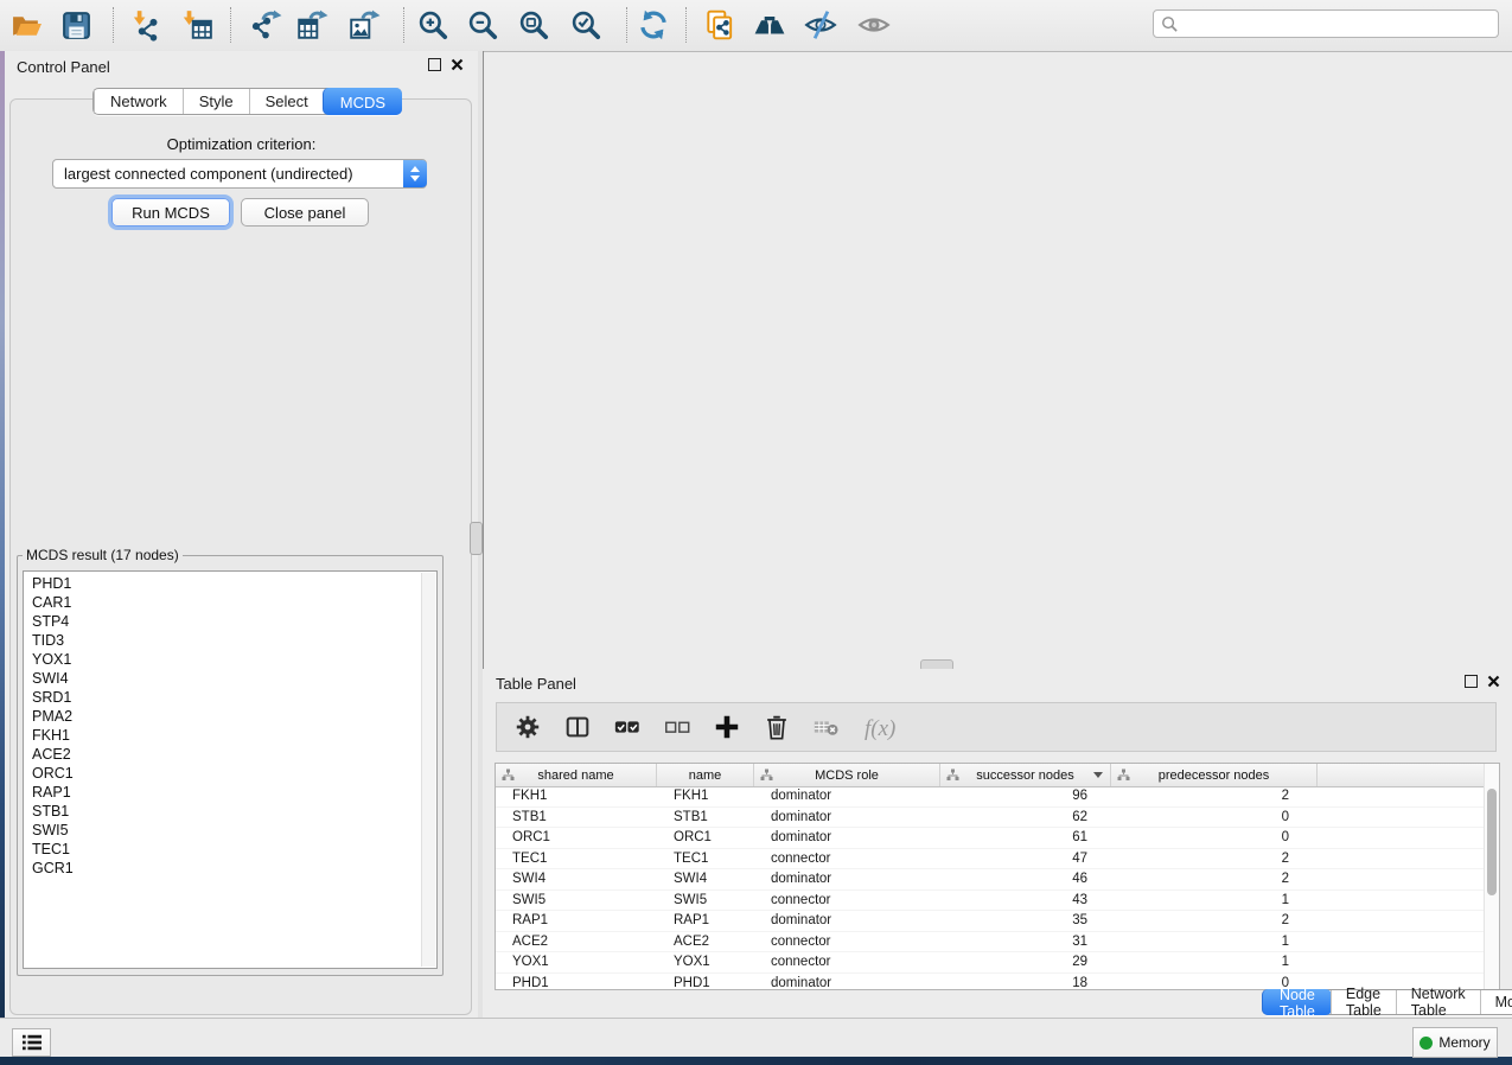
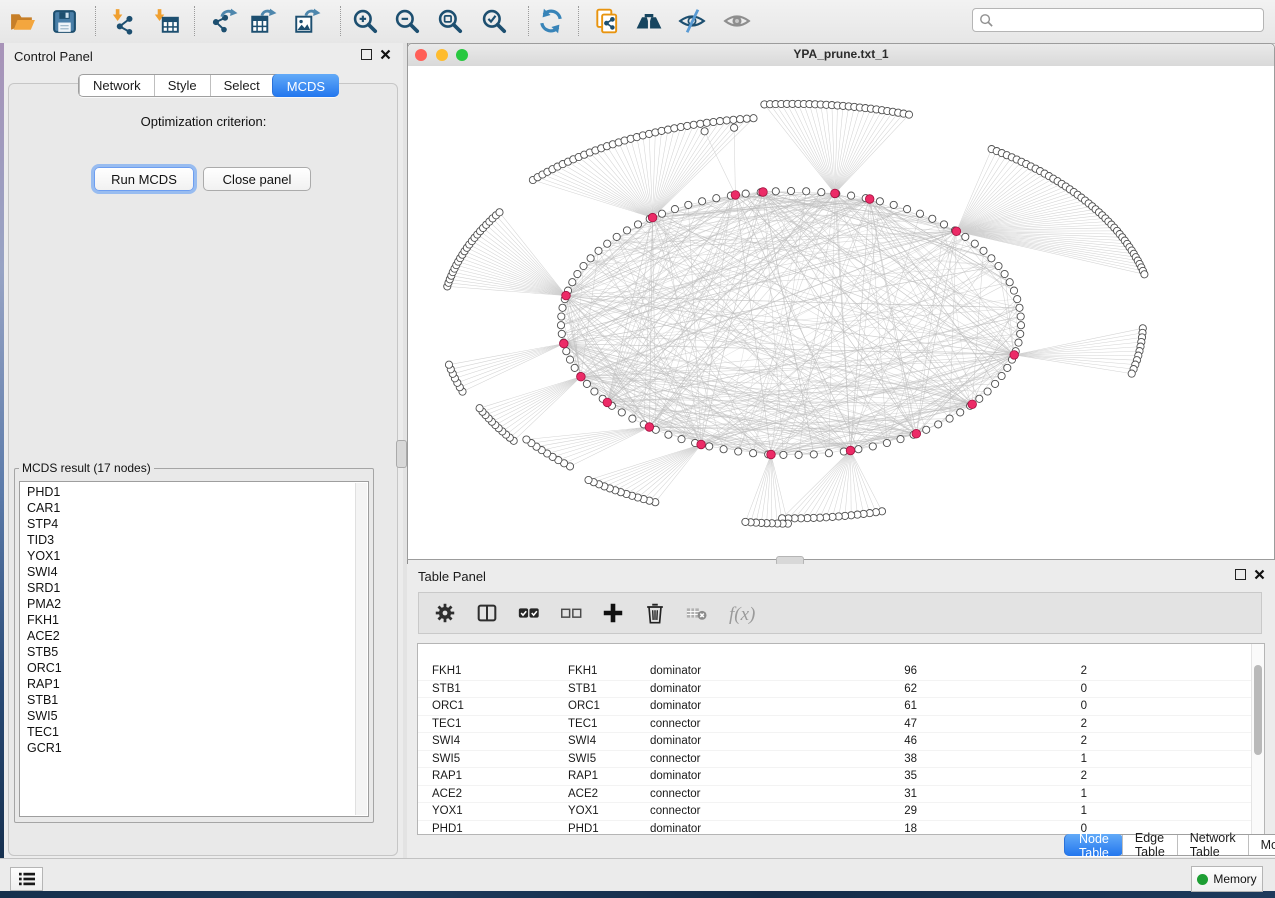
  Control Panel
  Network
  Style
  Select
  MCDS
  Optimization criterion:
- largest connected component (undirected)
  Run MCDS
  Close panel
  MCDS result (17 nodes)
  PHD1
  CAR1
  STP4
  TID3
  YOX1
  SWI4
  SRD1
  PMA2
  FKH1
  ACE2
+ STB5
  ORC1
  RAP1
  STB1
  SWI5
  TEC1
  GCR1
+ YPA_prune.txt_1
  Table Panel
  f(x)
- shared name
- name
- MCDS role
- successor nodes
- predecessor nodes
  FKH1
  FKH1
  dominator
  96
  2
  STB1
  STB1
  dominator
  62
  0
  ORC1
  ORC1
  dominator
  61
  0
  TEC1
  TEC1
  connector
  47
  2
  SWI4
  SWI4
  dominator
  46
  2
  SWI5
  SWI5
  connector
- 43
+ 38
  1
  RAP1
  RAP1
  dominator
  35
  2
  ACE2
  ACE2
  connector
  31
  1
  YOX1
  YOX1
  connector
  29
  1
  PHD1
  PHD1
  dominator
  18
  0
  Node Table
  Edge Table
  Network Table
  Memory
